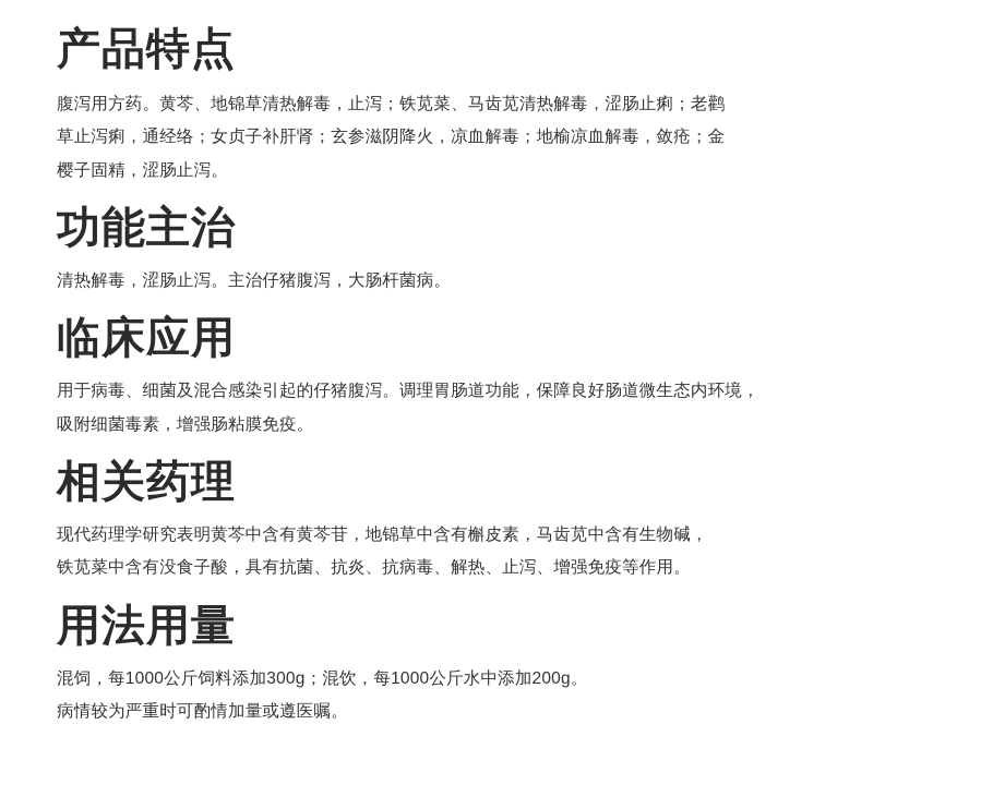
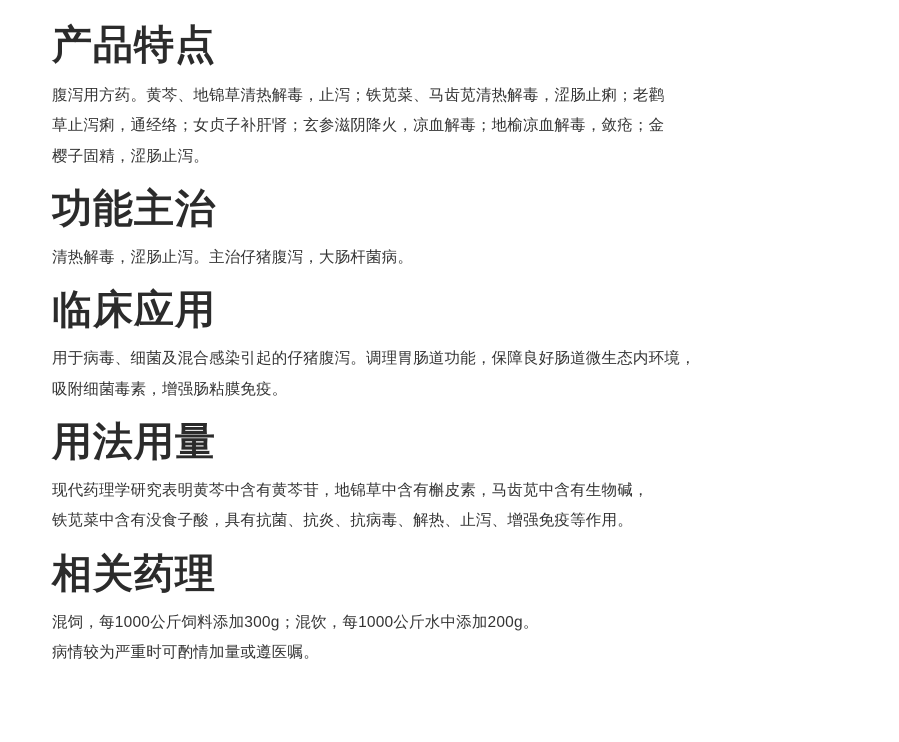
  产品特点
  腹泻用方药。黄芩、地锦草清热解毒，止泻；铁苋菜、马齿苋清热解毒，涩肠止痢；老鹳
  草止泻痢，通经络；女贞子补肝肾；玄参滋阴降火，凉血解毒；地榆凉血解毒，敛疮；金
  樱子固精，涩肠止泻。
  功能主治
  清热解毒，涩肠止泻。主治仔猪腹泻，大肠杆菌病。
  临床应用
  用于病毒、细菌及混合感染引起的仔猪腹泻。调理胃肠道功能，保障良好肠道微生态内环境，
  吸附细菌毒素，增强肠粘膜免疫。
- 相关药理
+ 用法用量
  现代药理学研究表明黄芩中含有黄芩苷，地锦草中含有槲皮素，马齿苋中含有生物碱，
  铁苋菜中含有没食子酸，具有抗菌、抗炎、抗病毒、解热、止泻、增强免疫等作用。
- 用法用量
+ 相关药理
  混饲，每1000公斤饲料添加300g；混饮，每1000公斤水中添加200g。
  病情较为严重时可酌情加量或遵医嘱。
